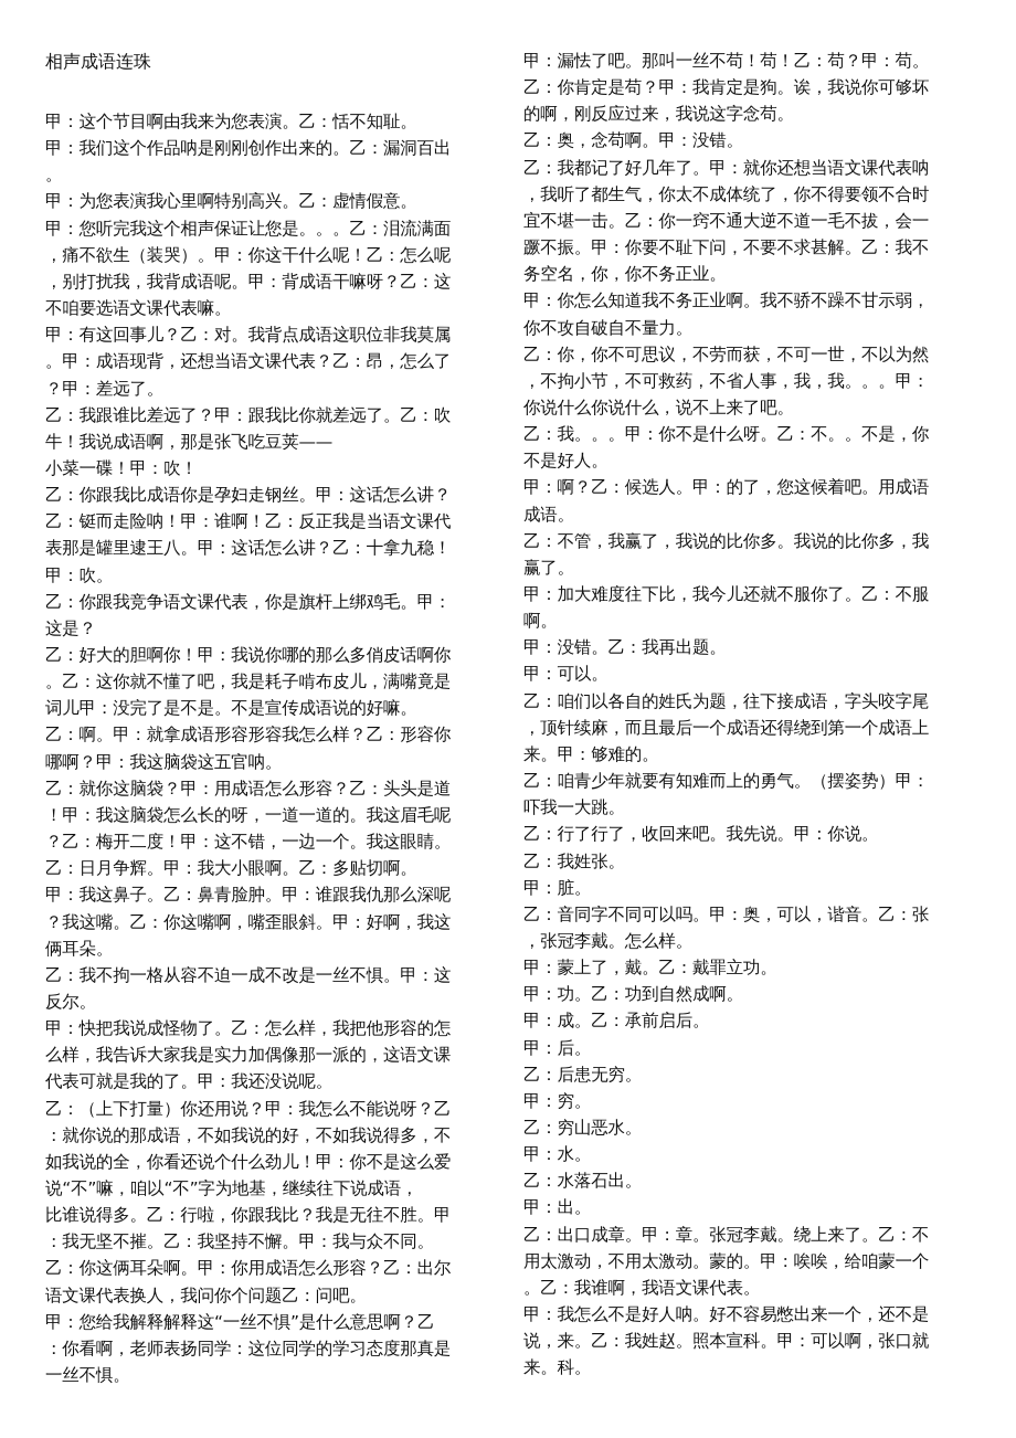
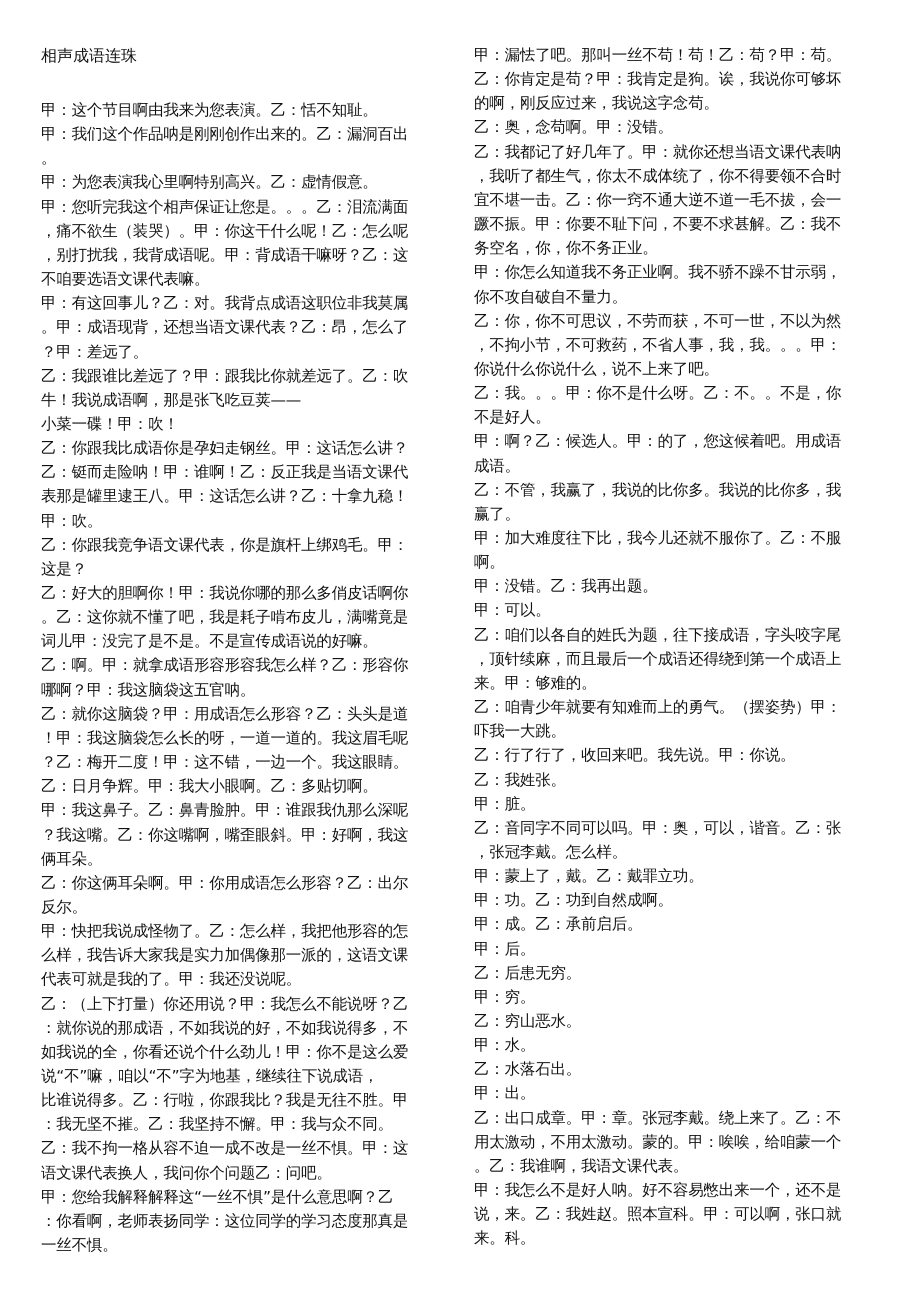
  相声成语连珠
  甲：这个节目啊由我来为您表演。乙：恬不知耻。
  甲：我们这个作品呐是刚刚创作出来的。乙：漏洞百出
  。
  甲：为您表演我心里啊特别高兴。乙：虚情假意。
  甲：您听完我这个相声保证让您是。。。乙：泪流满面
  ，痛不欲生（装哭）。甲：你这干什么呢！乙：怎么呢
  ，别打扰我，我背成语呢。甲：背成语干嘛呀？乙：这
  不咱要选语文课代表嘛。
  甲：有这回事儿？乙：对。我背点成语这职位非我莫属
  。甲：成语现背，还想当语文课代表？乙：昂，怎么了
  ？甲：差远了。
  乙：我跟谁比差远了？甲：跟我比你就差远了。乙：吹
  牛！我说成语啊，那是张飞吃豆荚——
  小菜一碟！甲：吹！
  乙：你跟我比成语你是孕妇走钢丝。甲：这话怎么讲？
  乙：铤而走险呐！甲：谁啊！乙：反正我是当语文课代
  表那是罐里逮王八。甲：这话怎么讲？乙：十拿九稳！
  甲：吹。
  乙：你跟我竞争语文课代表，你是旗杆上绑鸡毛。甲：
  这是？
  乙：好大的胆啊你！甲：我说你哪的那么多俏皮话啊你
  。乙：这你就不懂了吧，我是耗子啃布皮儿，满嘴竟是
  词儿甲：没完了是不是。不是宣传成语说的好嘛。
  乙：啊。甲：就拿成语形容形容我怎么样？乙：形容你
  哪啊？甲：我这脑袋这五官呐。
  乙：就你这脑袋？甲：用成语怎么形容？乙：头头是道
  ！甲：我这脑袋怎么长的呀，一道一道的。我这眉毛呢
  ？乙：梅开二度！甲：这不错，一边一个。我这眼睛。
  乙：日月争辉。甲：我大小眼啊。乙：多贴切啊。
  甲：我这鼻子。乙：鼻青脸肿。甲：谁跟我仇那么深呢
  ？我这嘴。乙：你这嘴啊，嘴歪眼斜。甲：好啊，我这
  俩耳朵。
- 乙：我不拘一格从容不迫一成不改是一丝不惧。甲：这
+ 乙：你这俩耳朵啊。甲：你用成语怎么形容？乙：出尔
  反尔。
  甲：快把我说成怪物了。乙：怎么样，我把他形容的怎
  么样，我告诉大家我是实力加偶像那一派的，这语文课
  代表可就是我的了。甲：我还没说呢。
  乙：（上下打量）你还用说？甲：我怎么不能说呀？乙
  ：就你说的那成语，不如我说的好，不如我说得多，不
  如我说的全，你看还说个什么劲儿！甲：你不是这么爱
  说“不”嘛，咱以“不”字为地基，继续往下说成语，
  比谁说得多。乙：行啦，你跟我比？我是无往不胜。甲
  ：我无坚不摧。乙：我坚持不懈。甲：我与众不同。
- 乙：你这俩耳朵啊。甲：你用成语怎么形容？乙：出尔
+ 乙：我不拘一格从容不迫一成不改是一丝不惧。甲：这
  语文课代表换人，我问你个问题乙：问吧。
  甲：您给我解释解释这“一丝不惧”是什么意思啊？乙
  ：你看啊，老师表扬同学：这位同学的学习态度那真是
  一丝不惧。
  甲：漏怯了吧。那叫一丝不苟！苟！乙：苟？甲：苟。
  乙：你肯定是苟？甲：我肯定是狗。诶，我说你可够坏
  的啊，刚反应过来，我说这字念苟。
  乙：奥，念苟啊。甲：没错。
  乙：我都记了好几年了。甲：就你还想当语文课代表呐
  ，我听了都生气，你太不成体统了，你不得要领不合时
  宜不堪一击。乙：你一窍不通大逆不道一毛不拔，会一
  蹶不振。甲：你要不耻下问，不要不求甚解。乙：我不
  务空名，你，你不务正业。
  甲：你怎么知道我不务正业啊。我不骄不躁不甘示弱，
  你不攻自破自不量力。
  乙：你，你不可思议，不劳而获，不可一世，不以为然
  ，不拘小节，不可救药，不省人事，我，我。。。甲：
  你说什么你说什么，说不上来了吧。
  乙：我。。。甲：你不是什么呀。乙：不。。不是，你
  不是好人。
  甲：啊？乙：候选人。甲：的了，您这候着吧。用成语
  成语。
  乙：不管，我赢了，我说的比你多。我说的比你多，我
  赢了。
  甲：加大难度往下比，我今儿还就不服你了。乙：不服
  啊。
  甲：没错。乙：我再出题。
  甲：可以。
  乙：咱们以各自的姓氏为题，往下接成语，字头咬字尾
  ，顶针续麻，而且最后一个成语还得绕到第一个成语上
  来。甲：够难的。
  乙：咱青少年就要有知难而上的勇气。（摆姿势）甲：
  吓我一大跳。
  乙：行了行了，收回来吧。我先说。甲：你说。
  乙：我姓张。
  甲：脏。
  乙：音同字不同可以吗。甲：奥，可以，谐音。乙：张
  ，张冠李戴。怎么样。
  甲：蒙上了，戴。乙：戴罪立功。
  甲：功。乙：功到自然成啊。
  甲：成。乙：承前启后。
  甲：后。
  乙：后患无穷。
  甲：穷。
  乙：穷山恶水。
  甲：水。
  乙：水落石出。
  甲：出。
  乙：出口成章。甲：章。张冠李戴。绕上来了。乙：不
  用太激动，不用太激动。蒙的。甲：唉唉，给咱蒙一个
  。乙：我谁啊，我语文课代表。
  甲：我怎么不是好人呐。好不容易憋出来一个，还不是
  说，来。乙：我姓赵。照本宣科。甲：可以啊，张口就
  来。科。
